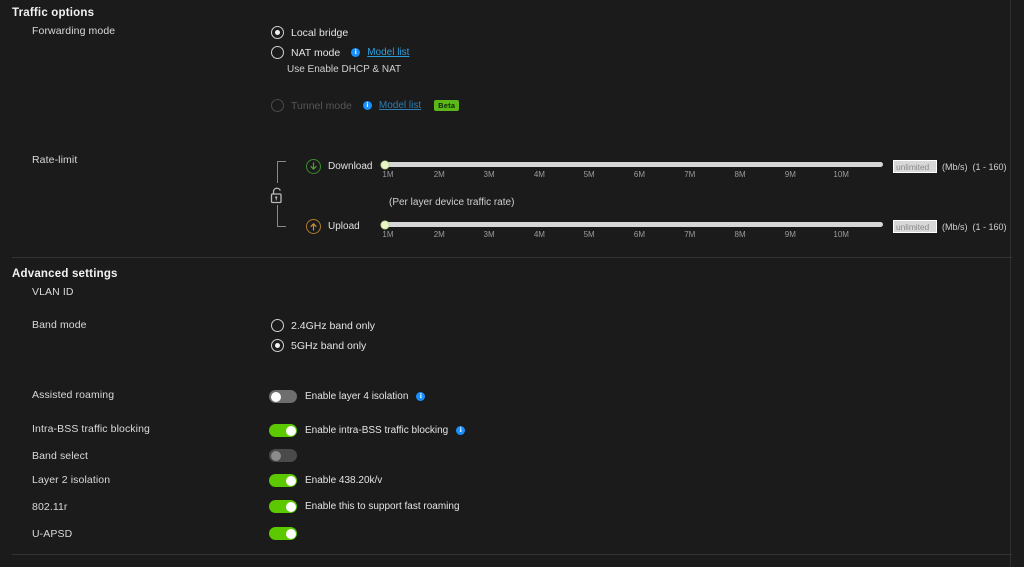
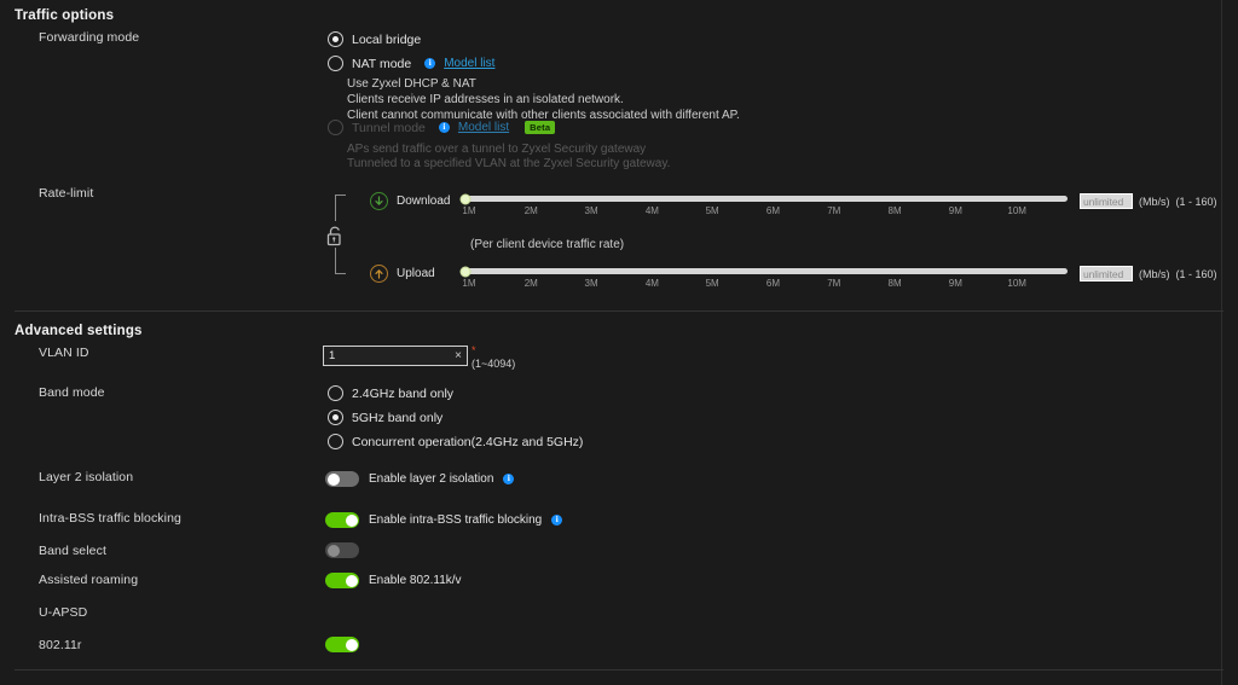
  Traffic options
  Forwarding mode
  Local bridge
  NAT mode
  i
  Model list
- Use Enable DHCP & NAT
+ Use Zyxel DHCP & NAT
+ Clients receive IP addresses in an isolated network.
+ Client cannot communicate with other clients associated with different AP.
  Tunnel mode
  i
  Model list
  Beta
+ APs send traffic over a tunnel to Zyxel Security gateway
+ Tunneled to a specified VLAN at the Zyxel Security gateway.
  Rate-limit
  Download
  1M
  2M
  3M
  4M
  5M
  6M
  7M
  8M
  9M
  10M
  unlimited
  (Mb/s)
  (1 - 160)
- (Per layer device traffic rate)
+ (Per client device traffic rate)
  Upload
  1M
  2M
  3M
  4M
  5M
  6M
  7M
  8M
  9M
  10M
  unlimited
  (Mb/s)
  (1 - 160)
  Advanced settings
  VLAN ID
+ 1
+ ×
+ *
+ (1~4094)
  Band mode
  2.4GHz band only
  5GHz band only
+ Concurrent operation(2.4GHz and 5GHz)
- Assisted roaming
+ Layer 2 isolation
- Enable layer 4 isolation
+ Enable layer 2 isolation
  i
  Intra-BSS traffic blocking
  Enable intra-BSS traffic blocking
  i
  Band select
- Layer 2 isolation
+ Assisted roaming
- Enable 438.20k/v
+ Enable 802.11k/v
- 802.11r
+ U-APSD
- Enable this to support fast roaming
- U-APSD
+ 802.11r
